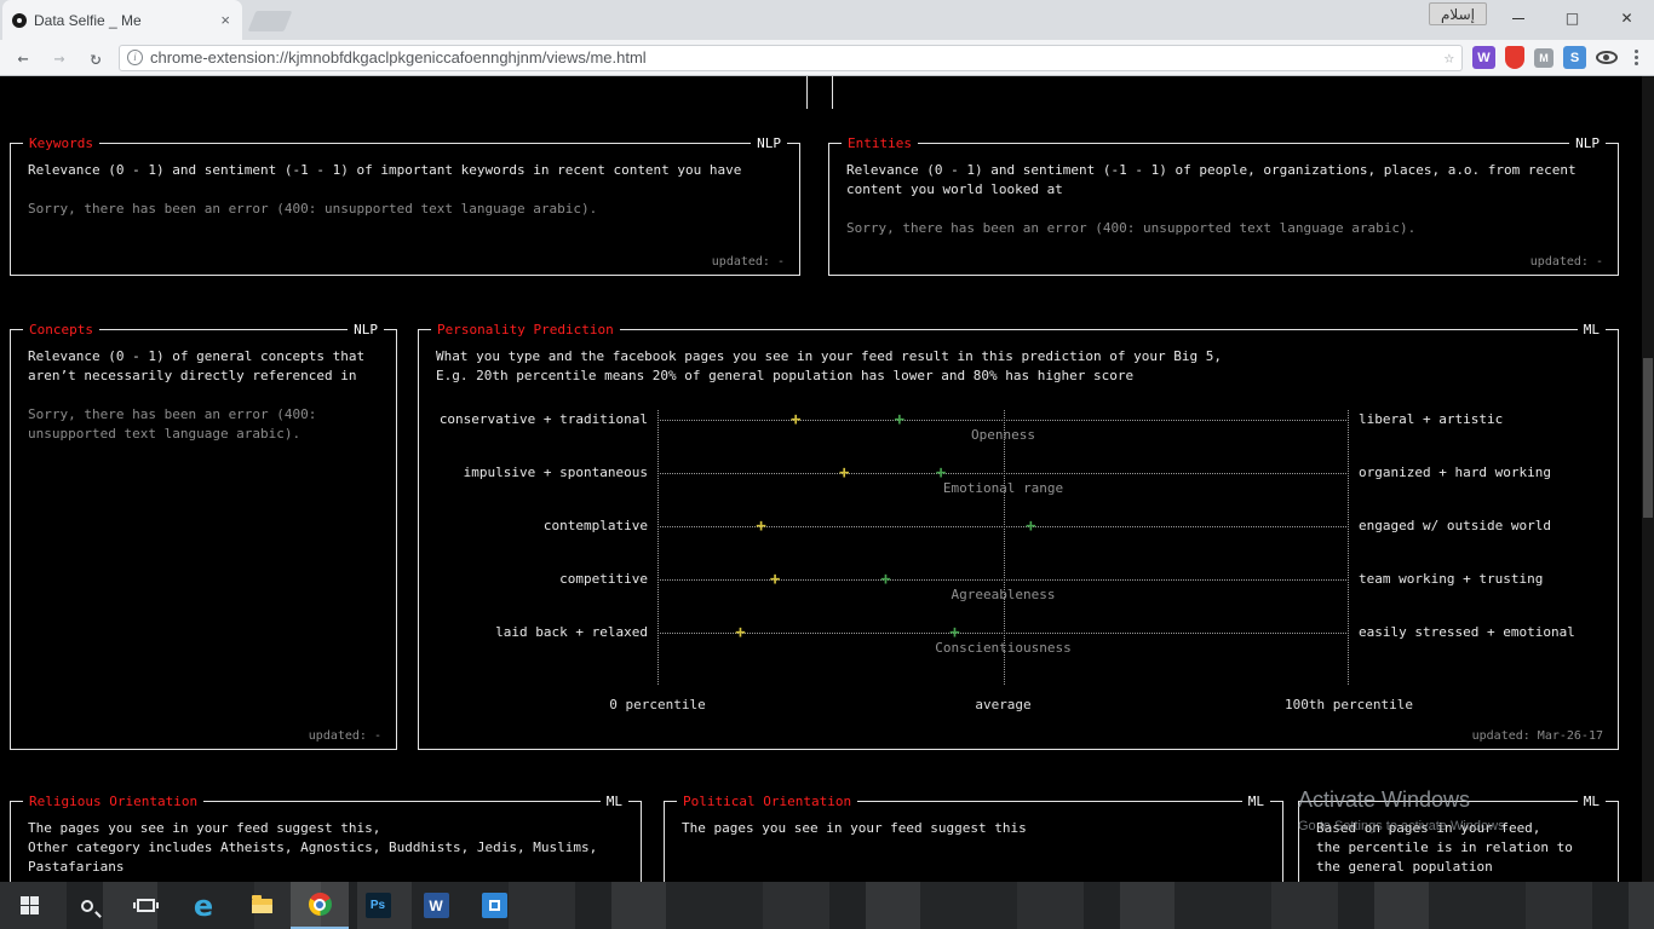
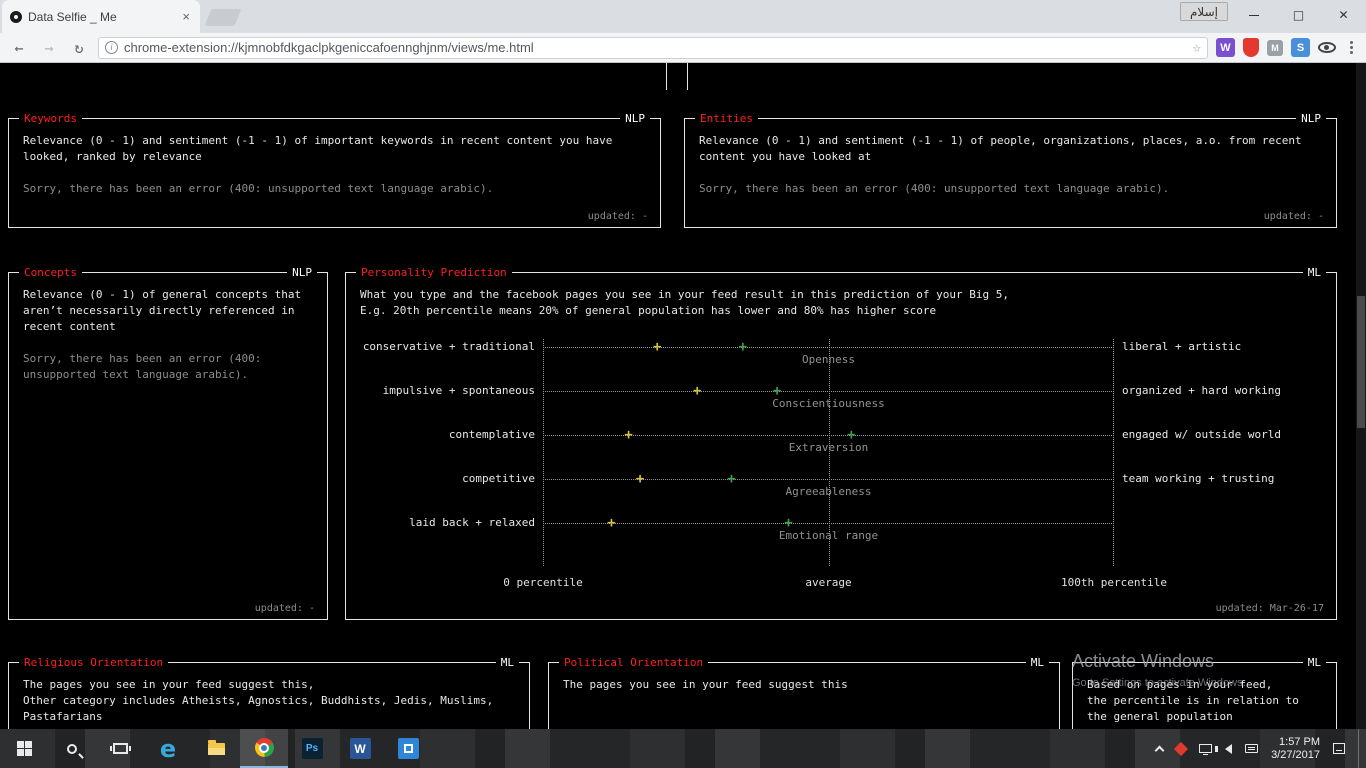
  Data Selfie _ Me
  ×
  إسلام
  □
  ✕
  ←
  →
  ↻
  i
  chrome-extension://kjmnobfdkgaclpkgeniccafoennghjnm/views/me.html
  ☆
  W
  M
  S
  Keywords
  NLP
  Relevance (0 - 1) and sentiment (-1 - 1) of important keywords in recent content you have
+ looked, ranked by relevance
  Sorry, there has been an error (400: unsupported text language arabic).
  updated: -
  Entities
  NLP
  Relevance (0 - 1) and sentiment (-1 - 1) of people, organizations, places, a.o. from recent
- content you world looked at
+ content you have looked at
  Sorry, there has been an error (400: unsupported text language arabic).
  updated: -
  Concepts
  NLP
  Relevance (0 - 1) of general concepts that
  aren’t necessarily directly referenced in
+ recent content
  Sorry, there has been an error (400:
  unsupported text language arabic).
  updated: -
  Personality Prediction
  ML
  What you type and the facebook pages you see in your feed result in this prediction of your Big 5,
  E.g. 20th percentile means 20% of general population has lower and 80% has higher score
  conservative + traditional
  impulsive + spontaneous
  contemplative
  competitive
  laid back + relaxed
  Openness
  +
  +
- Emotional range
+ Conscientiousness
  +
  +
+ Extraversion
  +
  +
  Agreeableness
  +
  +
- Conscientiousness
+ Emotional range
  +
  +
  0 percentile
  average
  100th percentile
  liberal + artistic
  organized + hard working
  engaged w/ outside world
  team working + trusting
- easily stressed + emotional
  updated: Mar-26-17
  Religious Orientation
  ML
  The pages you see in your feed suggest this,
  Other category includes Atheists, Agnostics, Buddhists, Jedis, Muslims,
  Pastafarians
  Political Orientation
  ML
  The pages you see in your feed suggest this
  ML
  Based on pages in your feed,
  the percentile is in relation to
  the general population
  Activate Windows
  Go to Settings to activate Windows.
  e
  Ps
  W
+ 1:57 PM
+ 3/27/2017
